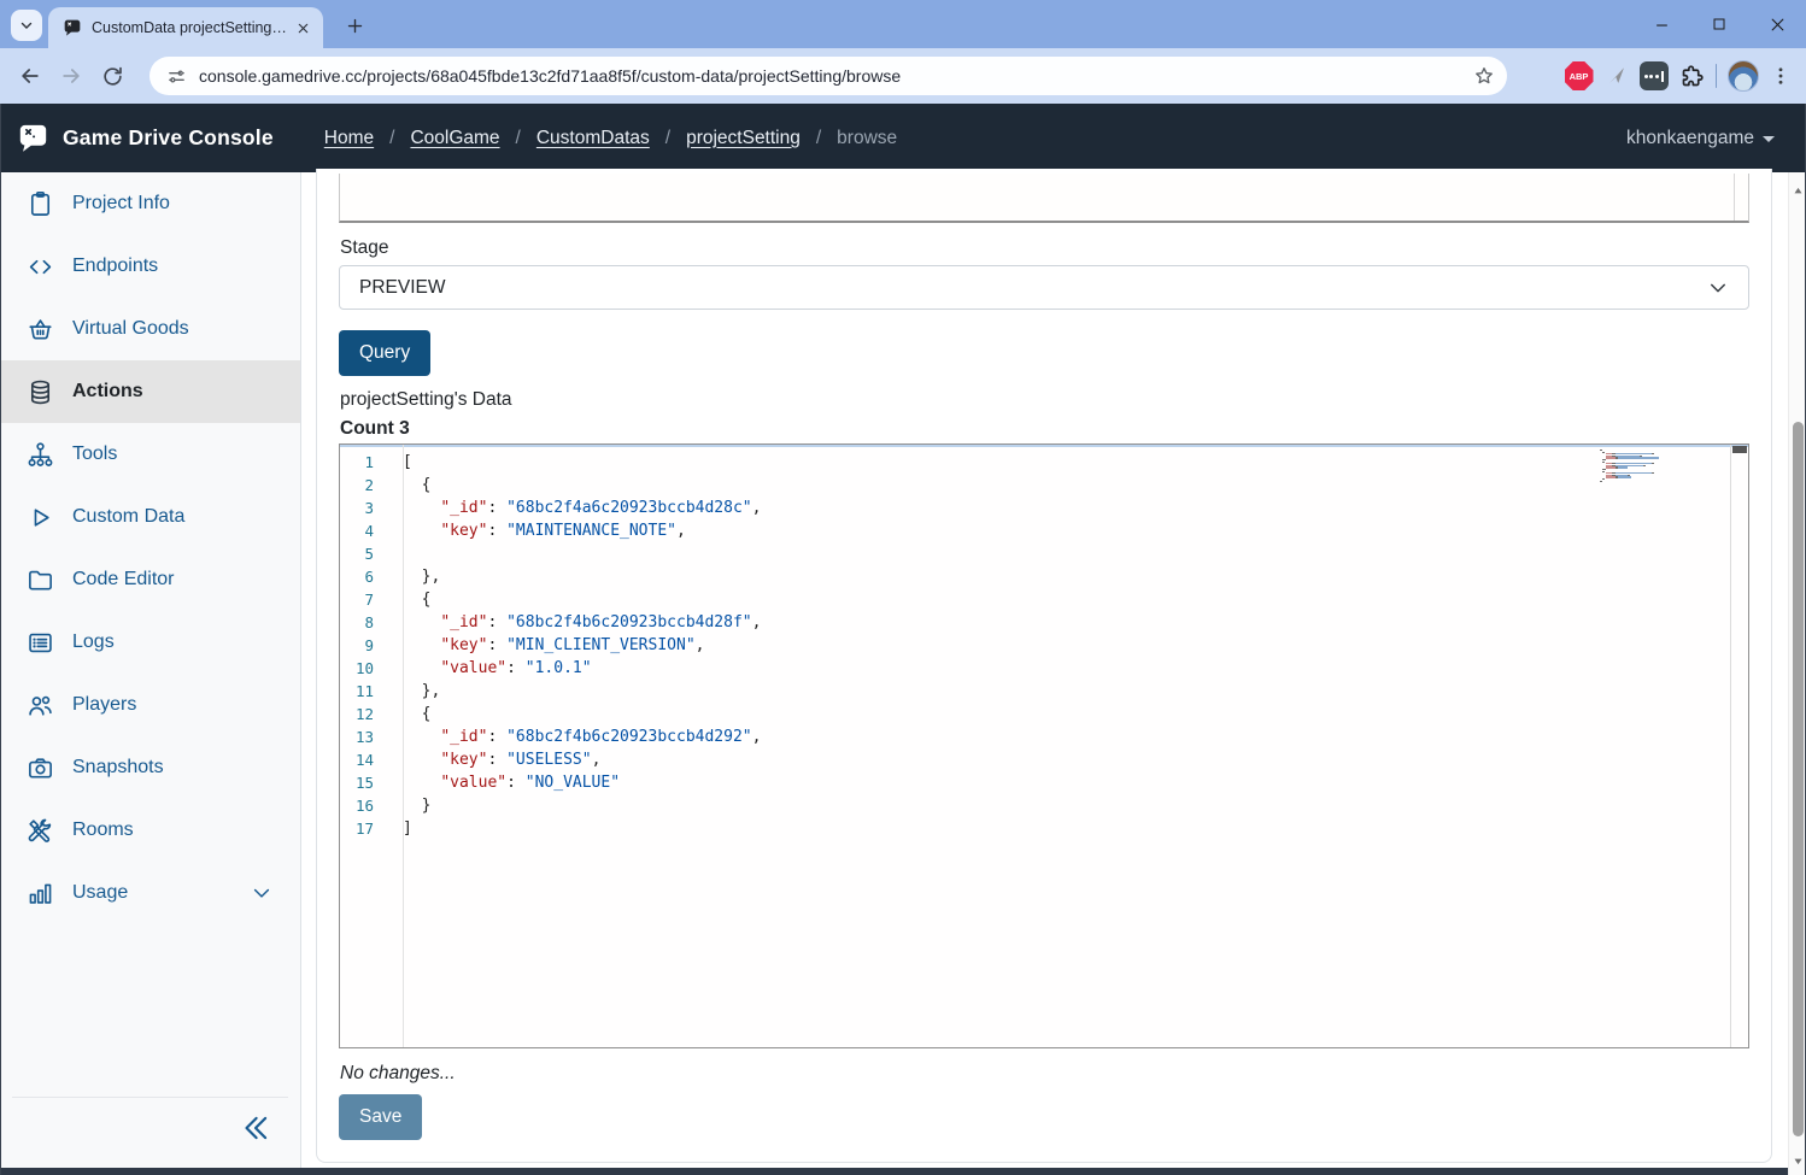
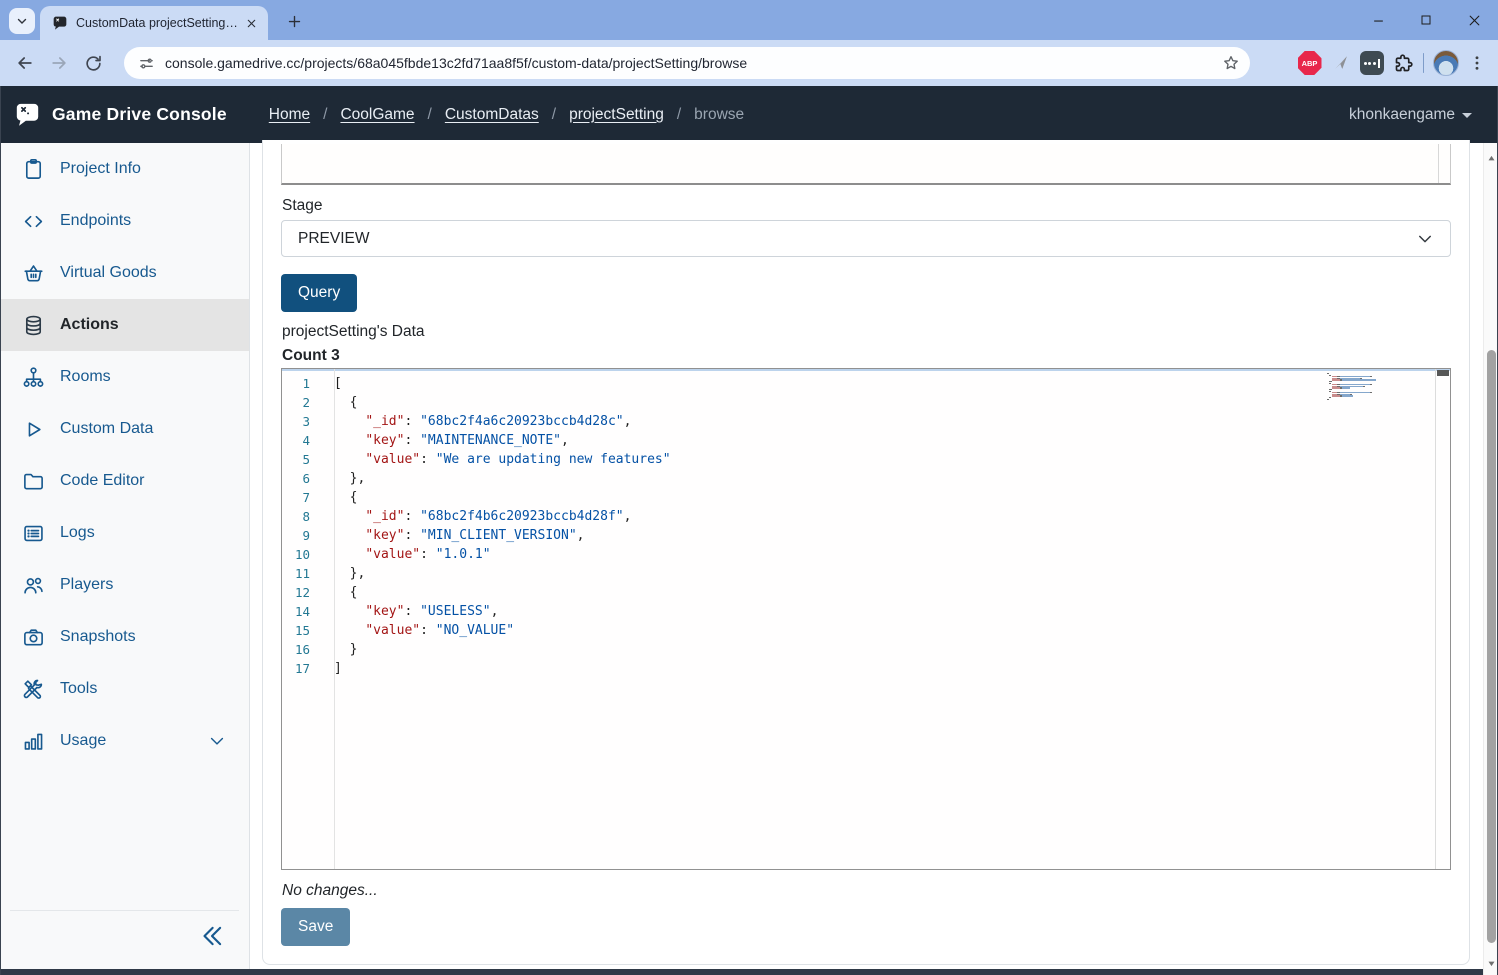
  CustomData projectSetting B
  console.gamedrive.cc/projects/68a045fbde13c2fd71aa8f5f/custom-data/projectSetting/browse
  ABP
  Game Drive Console
  Home
  /
  CoolGame
  /
  CustomDatas
  /
  projectSetting
  /
  browse
  khonkaengame
  Project Info
  Endpoints
  Virtual Goods
  Actions
- Tools
+ Rooms
  Custom Data
  Code Editor
  Logs
  Players
  Snapshots
- Rooms
+ Tools
  Usage
  Stage
  PREVIEW
  Query
  projectSetting's Data
  Count 3
  1
  [
  2
  {
  3
  "_id": "68bc2f4a6c20923bccb4d28c",
  4
  "key": "MAINTENANCE_NOTE",
  5
+ "value": "We are updating new features"
  6
  },
  7
  {
  8
  "_id": "68bc2f4b6c20923bccb4d28f",
  9
  "key": "MIN_CLIENT_VERSION",
  10
  "value": "1.0.1"
  11
  },
  12
  {
- 13
- "_id": "68bc2f4b6c20923bccb4d292",
  14
  "key": "USELESS",
  15
  "value": "NO_VALUE"
  16
  }
  17
  ]
  No changes...
  Save
